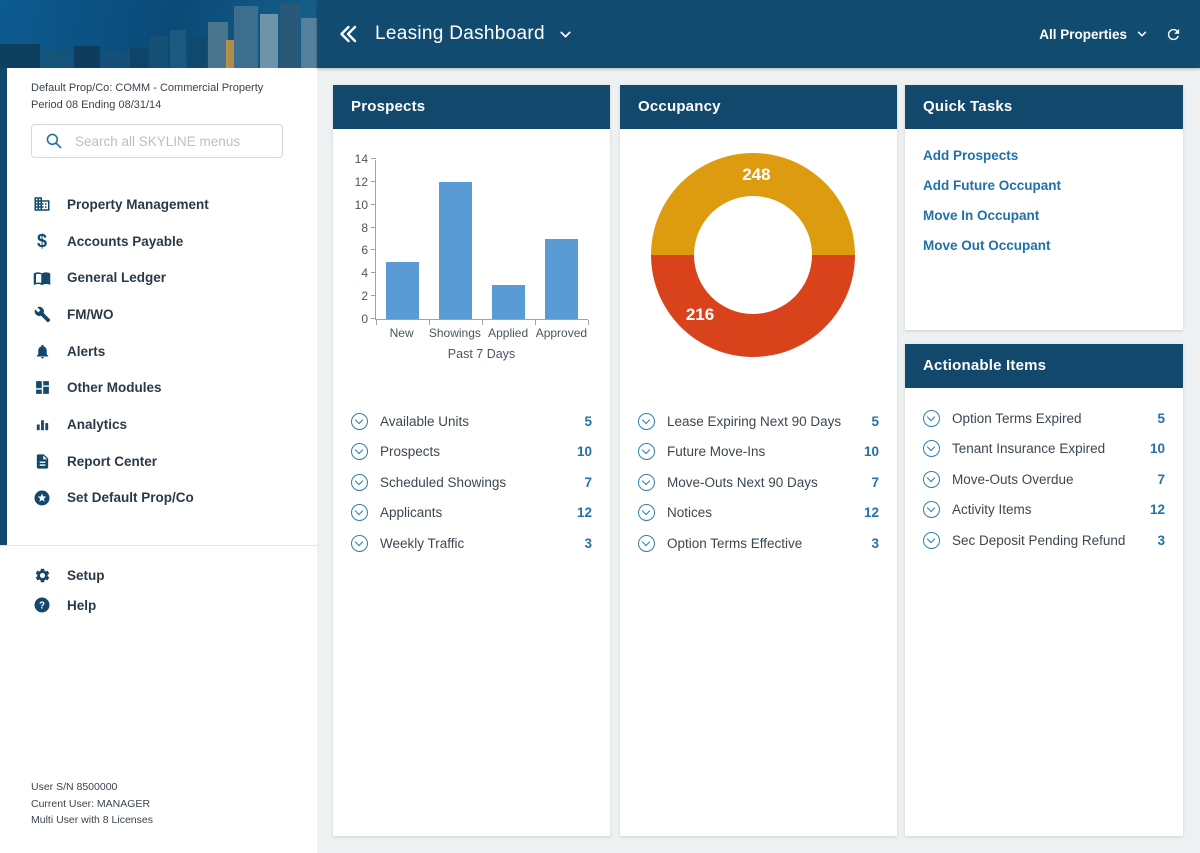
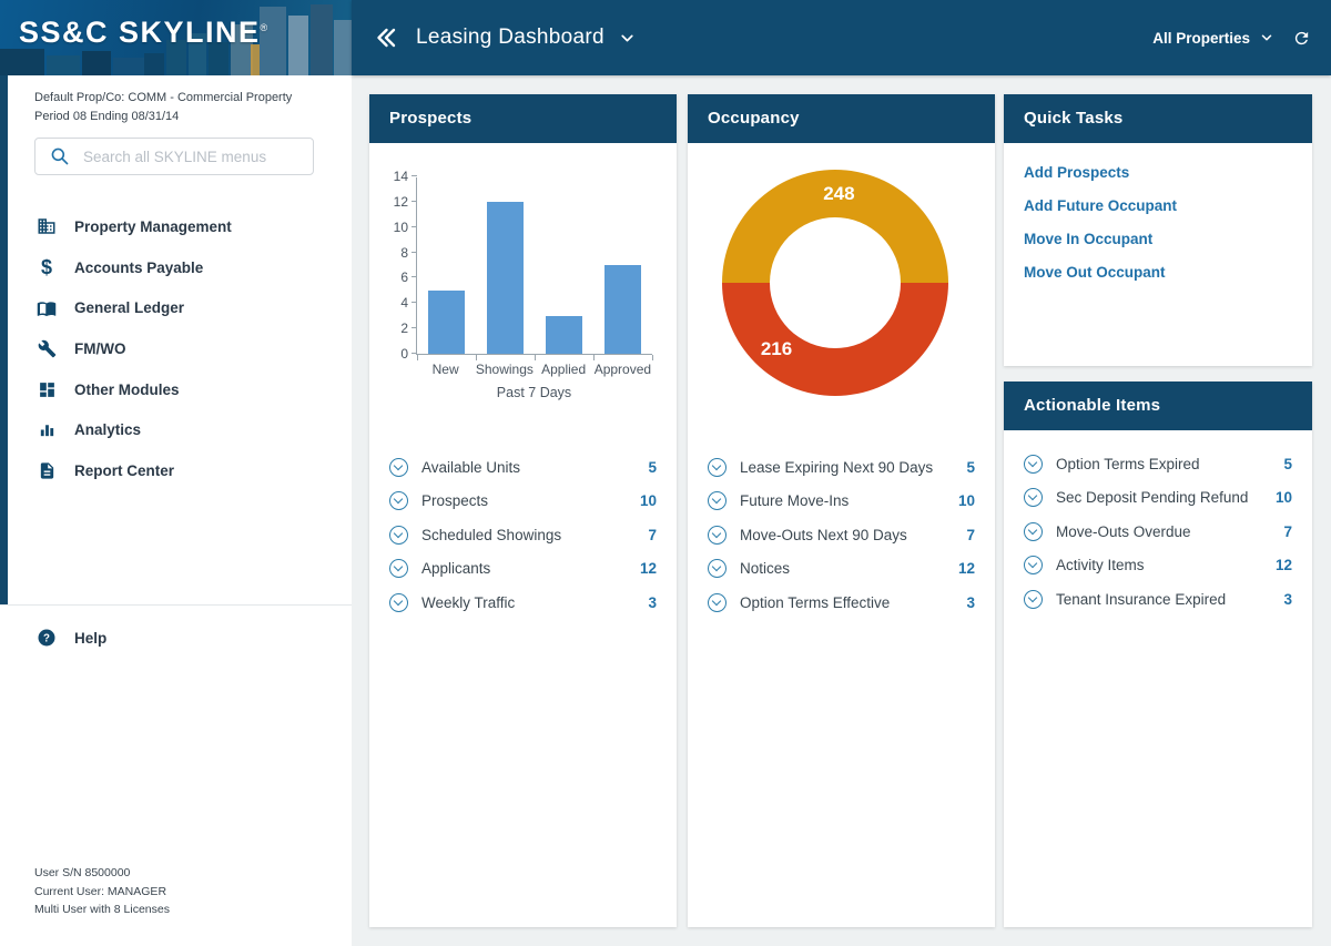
+ SS&C SKYLINE®
  Default Prop/Co: COMM - Commercial Property
  Period 08 Ending 08/31/14
  Search all SKYLINE menus
  Property Management
  $
  Accounts Payable
  General Ledger
  FM/WO
- Alerts
  Other Modules
  Analytics
  Report Center
- Set Default Prop/Co
- Setup
  ?
  Help
  User S/N 8500000
  Current User: MANAGER
  Multi User with 8 Licenses
  Leasing Dashboard
  All Properties
  Prospects
  0
  2
  4
  6
  8
  10
  12
  14
  New
  Showings
  Applied
  Approved
  Past 7 Days
  Available Units
  5
  Prospects
  10
  Scheduled Showings
  7
  Applicants
  12
  Weekly Traffic
  3
  Occupancy
  248
  216
  Lease Expiring Next 90 Days
  5
  Future Move-Ins
  10
  Move-Outs Next 90 Days
  7
  Notices
  12
  Option Terms Effective
  3
  Quick Tasks
  Add Prospects
  Add Future Occupant
  Move In Occupant
  Move Out Occupant
  Actionable Items
  Option Terms Expired
  5
- Tenant Insurance Expired
+ Sec Deposit Pending Refund
  10
  Move-Outs Overdue
  7
  Activity Items
  12
- Sec Deposit Pending Refund
+ Tenant Insurance Expired
  3
